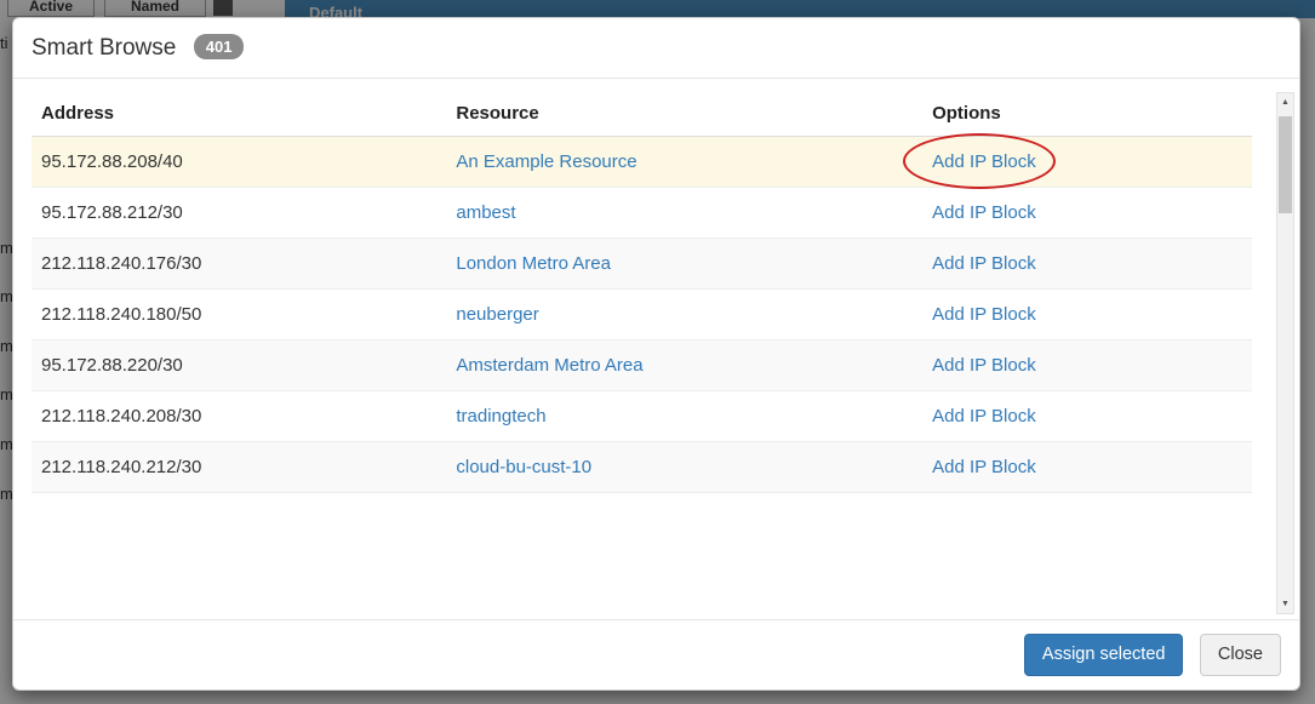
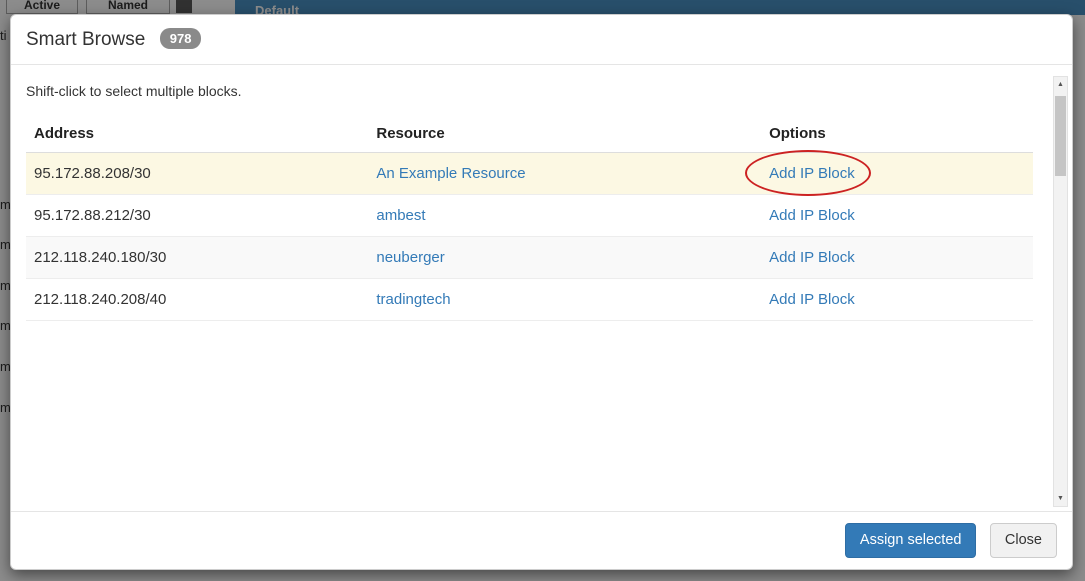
  Active
  Named
  Default
  ti
  m
  m
  m
  m
  m
  m
- Smart Browse 401
+ Smart Browse 978
+ Shift-click to select multiple blocks.
  Address	Resource	Options
- 95.172.88.208/40	An Example Resource	Add IP Block
+ 95.172.88.208/30	An Example Resource	Add IP Block
  95.172.88.212/30	ambest	Add IP Block
- 212.118.240.176/30	London Metro Area	Add IP Block
- 212.118.240.180/50	neuberger	Add IP Block
+ 212.118.240.180/30	neuberger	Add IP Block
- 95.172.88.220/30	Amsterdam Metro Area	Add IP Block
- 212.118.240.208/30	tradingtech	Add IP Block
+ 212.118.240.208/40	tradingtech	Add IP Block
- 212.118.240.212/30	cloud-bu-cust-10	Add IP Block
  Assign selected Close
